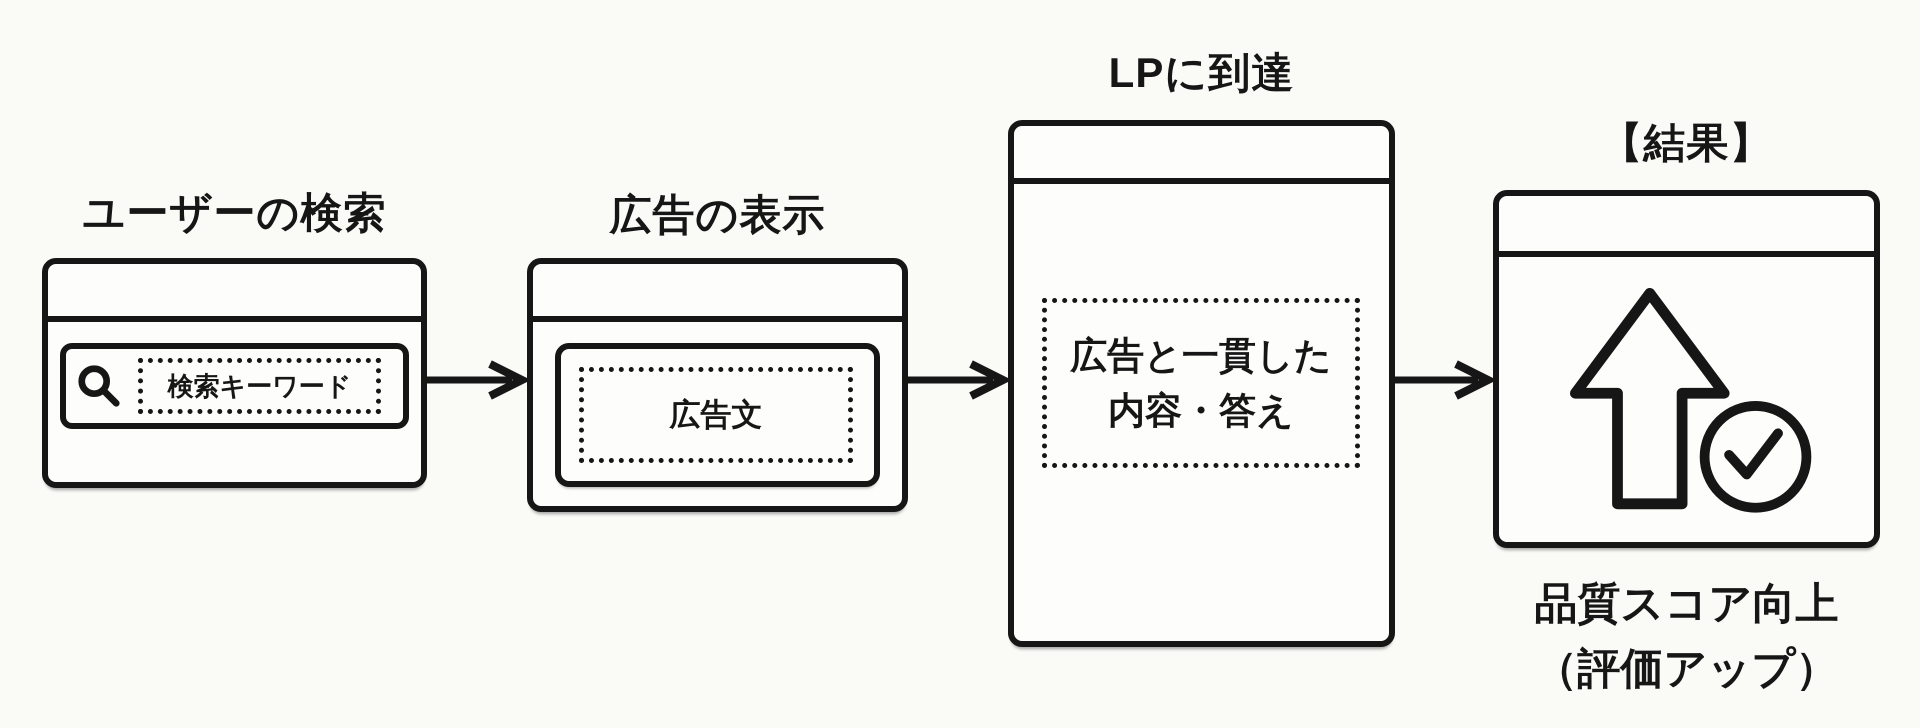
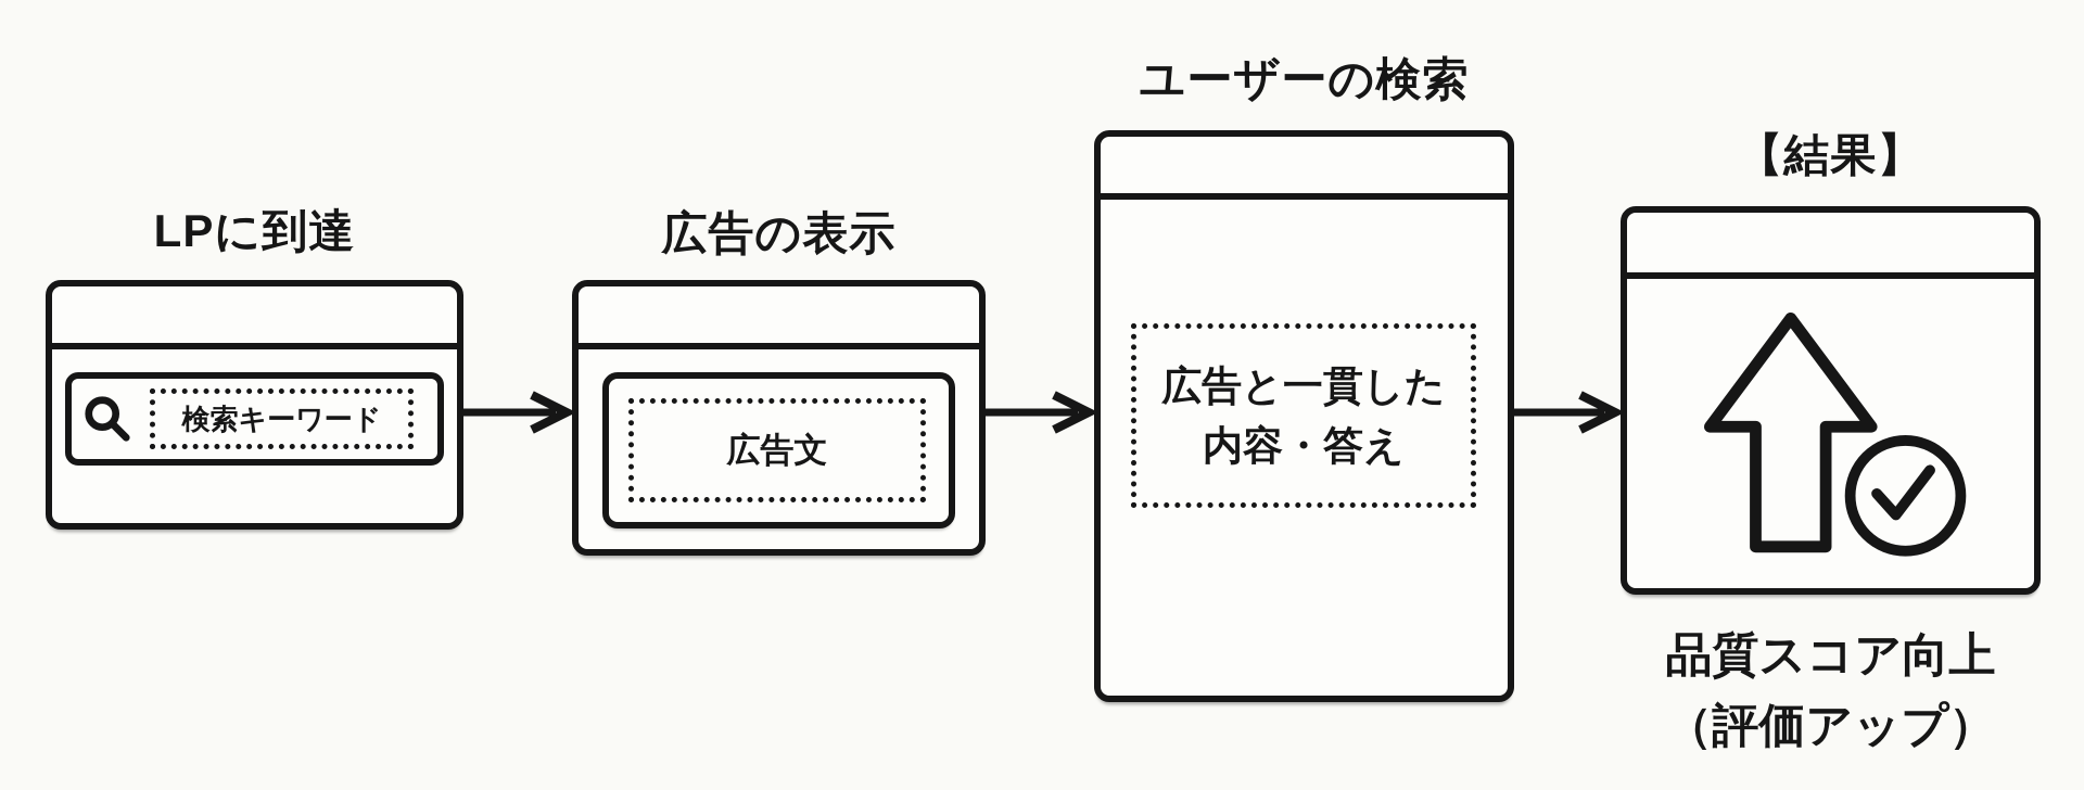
- ユーザーの検索
+ LPに到達
  検索キーワード
  広告の表示
  広告文
- LPに到達
+ ユーザーの検索
  広告と一貫した
  内容・答え
  【結果】
  品質スコア向上
  （評価アップ）
